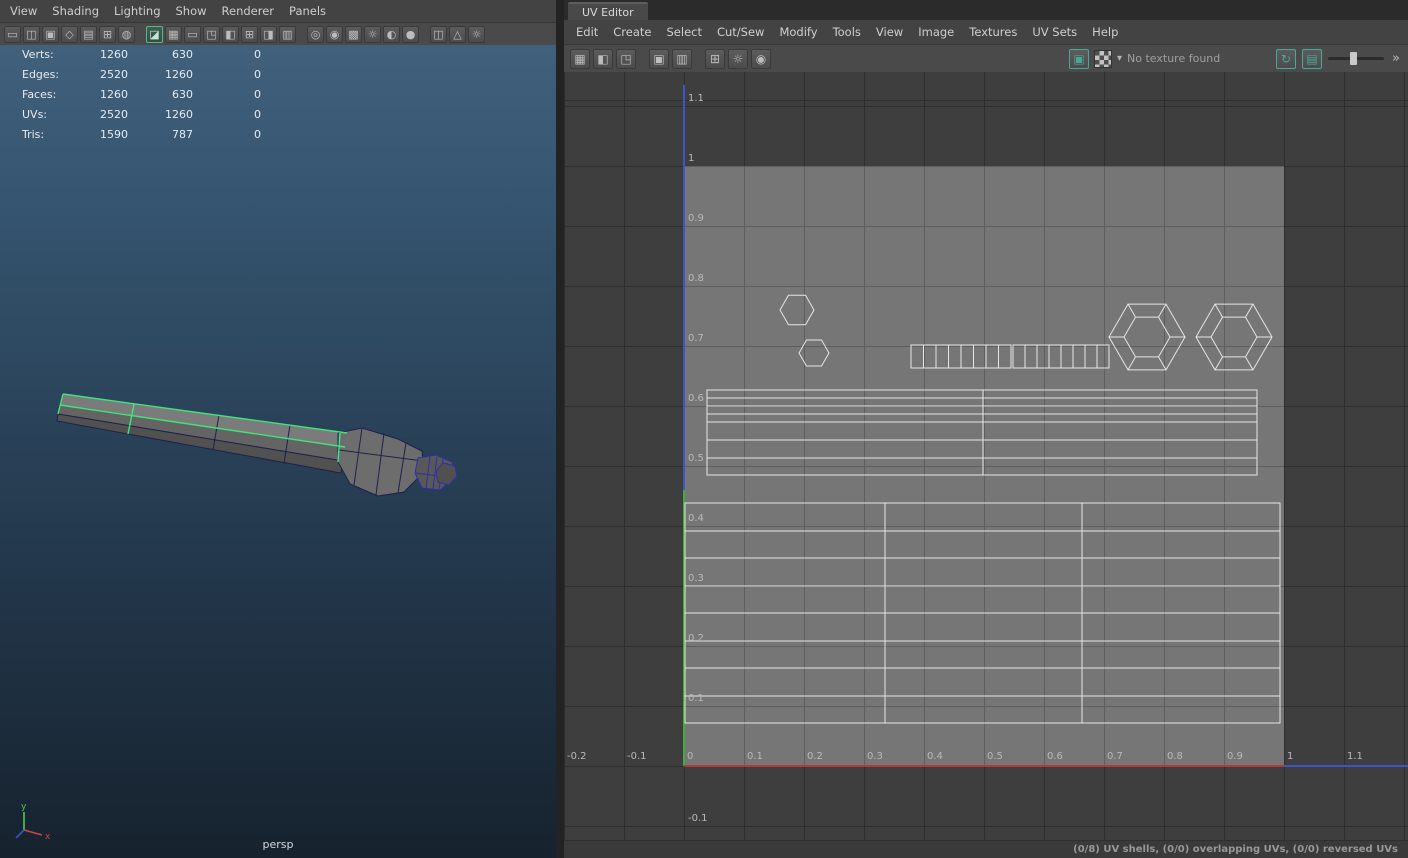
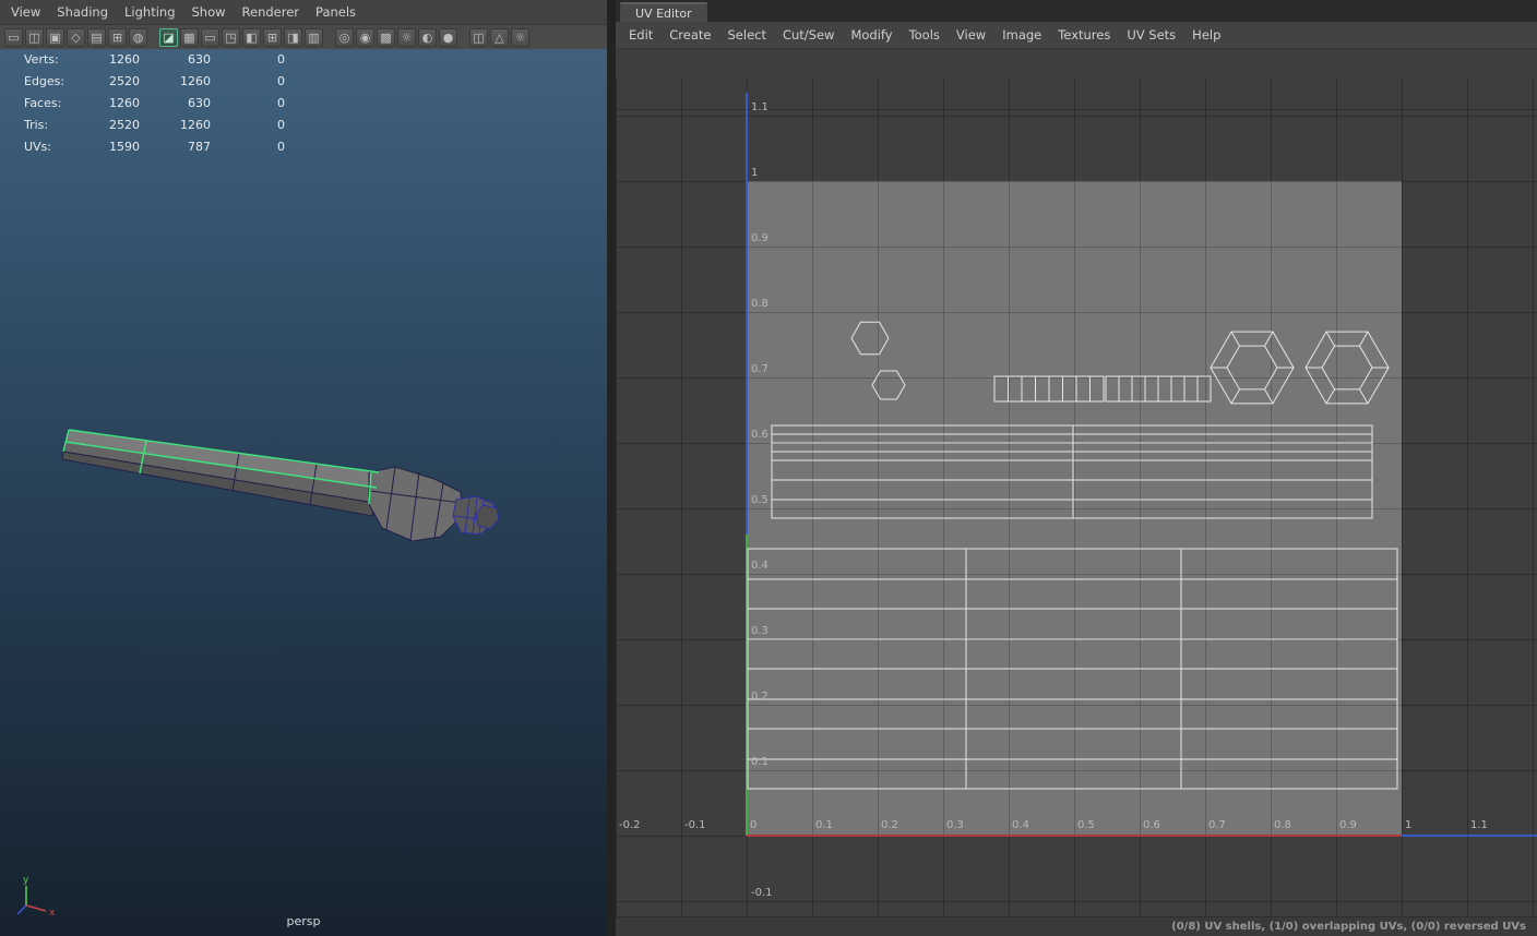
  View
  Shading
  Lighting
  Show
  Renderer
  Panels
  Verts:
  1260
  630
  0
  Edges:
  2520
  1260
  0
  Faces:
  1260
  630
  0
- UVs:
+ Tris:
  2520
  1260
  0
- Tris:
+ UVs:
  1590
  787
  0
  y
  x
  persp
  UV Editor
  Edit
  Create
  Select
  Cut/Sew
  Modify
  Tools
  View
  Image
  Textures
  UV Sets
  Help
- No texture found
- »
- (0/8) UV shells, (0/0) overlapping UVs, (0/0) reversed UVs
+ (0/8) UV shells, (1/0) overlapping UVs, (0/0) reversed UVs
  -0.2
  -0.1
  0
  0.1
  0.2
  0.3
  0.4
  0.5
  0.6
  0.7
  0.8
  0.9
  1
  1.1
  1.1
  1
  0.9
  0.8
  0.7
  0.6
  0.5
  0.4
  0.3
  0.2
  0.1
  -0.1
